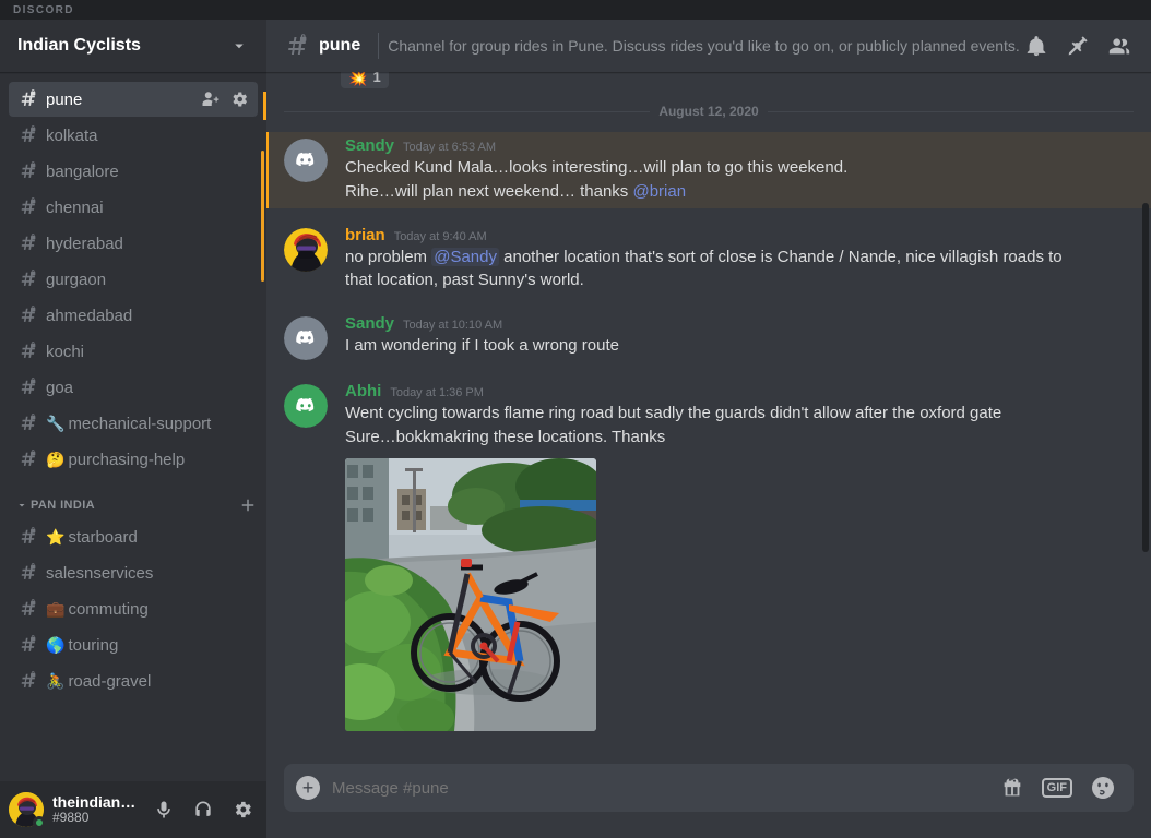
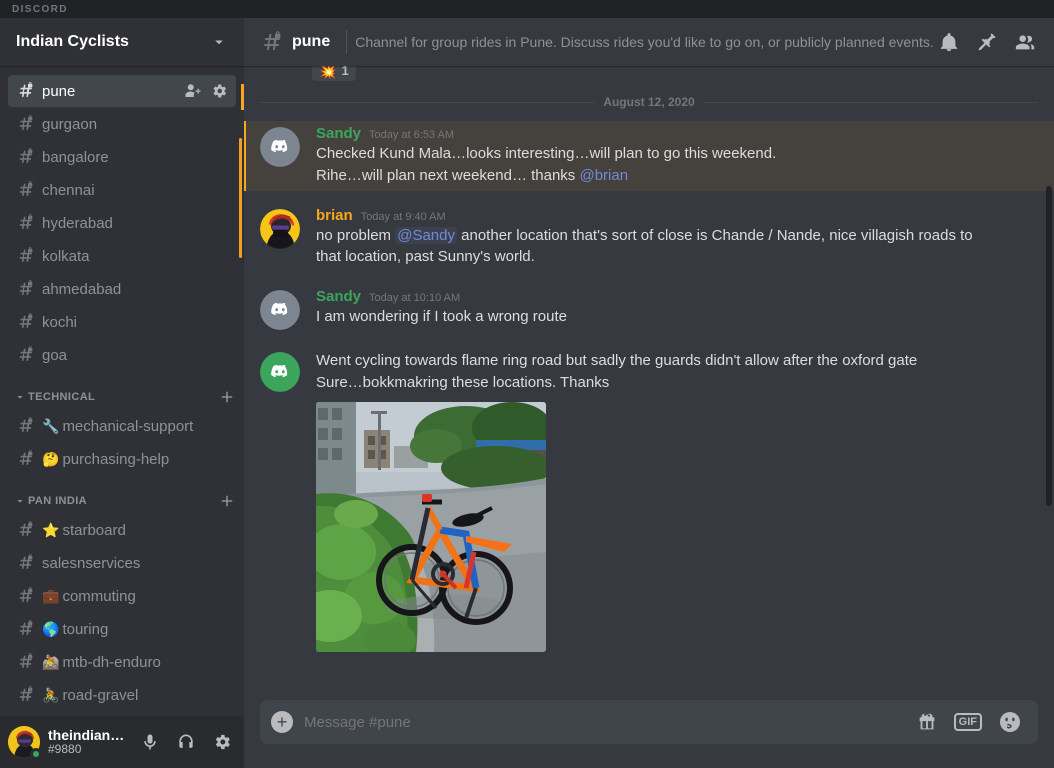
  DISCORD
  Indian Cyclists
  pune
- kolkata
+ gurgaon
  bangalore
  chennai
  hyderabad
- gurgaon
+ kolkata
  ahmedabad
  kochi
  goa
+ TECHNICAL
  🔧
  mechanical-support
  🤔
  purchasing-help
  PAN INDIA
  ⭐
  starboard
  salesnservices
  💼
  commuting
  🌎
  touring
+ 🚵
+ mtb-dh-enduro
  🚴
  road-gravel
  theindiancy.
  #9880
  pune
  Channel for group rides in Pune. Discuss rides you'd like to go on, or publicly planned events.
  💥
  1
  August 12, 2020
  Sandy
  Today at 6:53 AM
  Checked Kund Mala…looks interesting…will plan to go this weekend.
  Rihe…will plan next weekend… thanks @brian
  brian
  Today at 9:40 AM
  no problem @Sandy another location that's sort of close is Chande / Nande, nice villagish roads to
  that location, past Sunny's world.
  Sandy
  Today at 10:10 AM
  I am wondering if I took a wrong route
- Abhi
- Today at 1:36 PM
  Went cycling towards flame ring road but sadly the guards didn't allow after the oxford gate
  Sure…bokkmakring these locations. Thanks
  +
  Message #pune
  GIF
